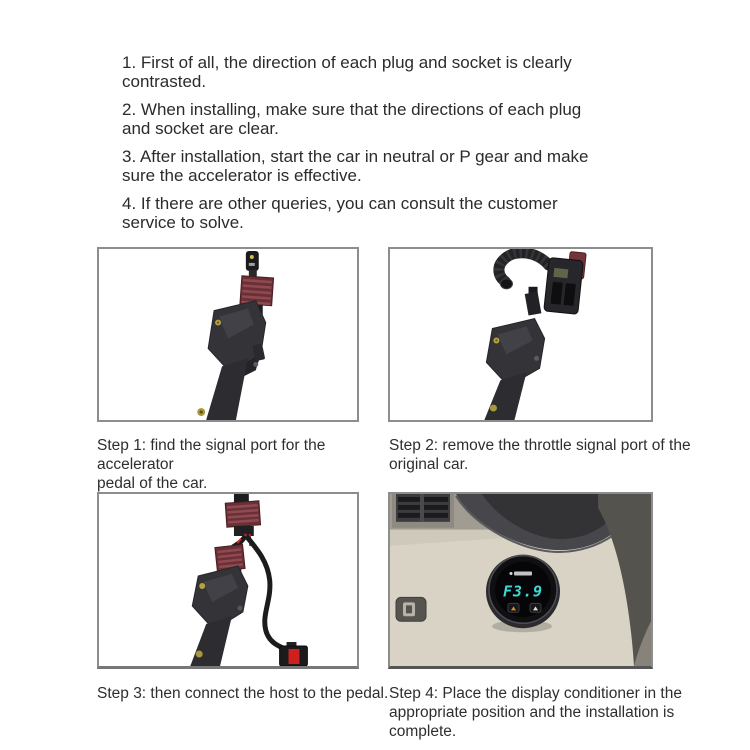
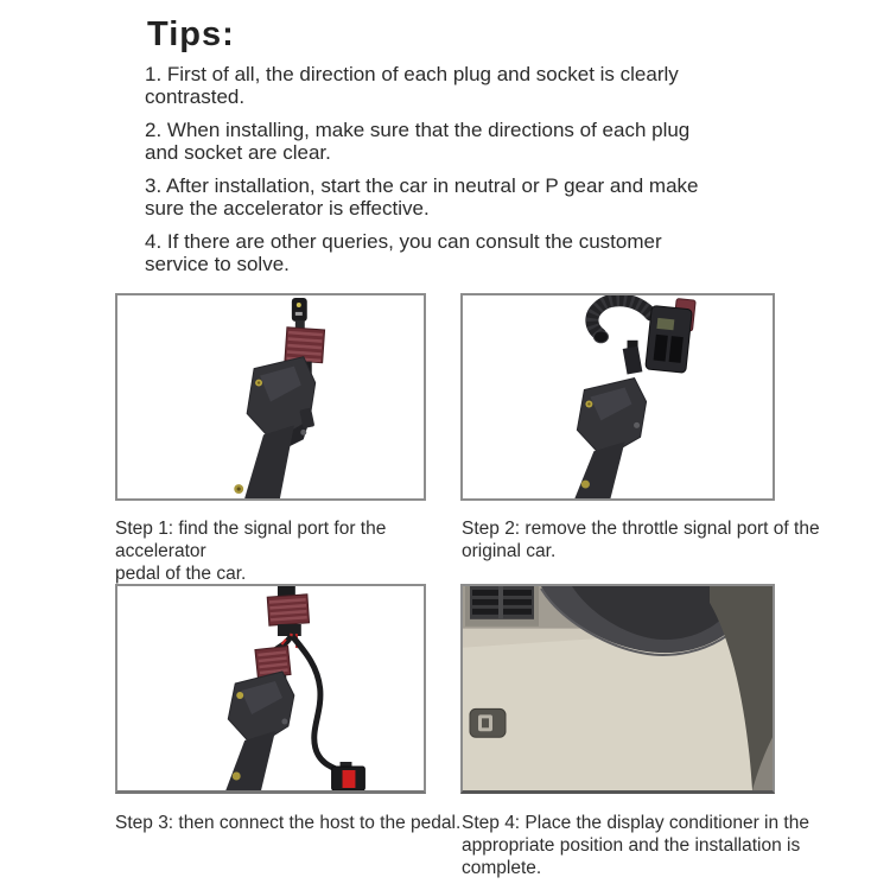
+ Tips:
  1. First of all, the direction of each plug and socket is clearly
  contrasted.
  2. When installing, make sure that the directions of each plug
  and socket are clear.
  3. After installation, start the car in neutral or P gear and make
  sure the accelerator is effective.
  4. If there are other queries, you can consult the customer
  service to solve.
  Step 1: find the signal port for the accelerator
  pedal of the car.
  Step 2: remove the throttle signal port of the
  original car.
- F3.9
  Step 3: then connect the host to the pedal.
  Step 4: Place the display conditioner in the
  appropriate position and the installation is
  complete.
